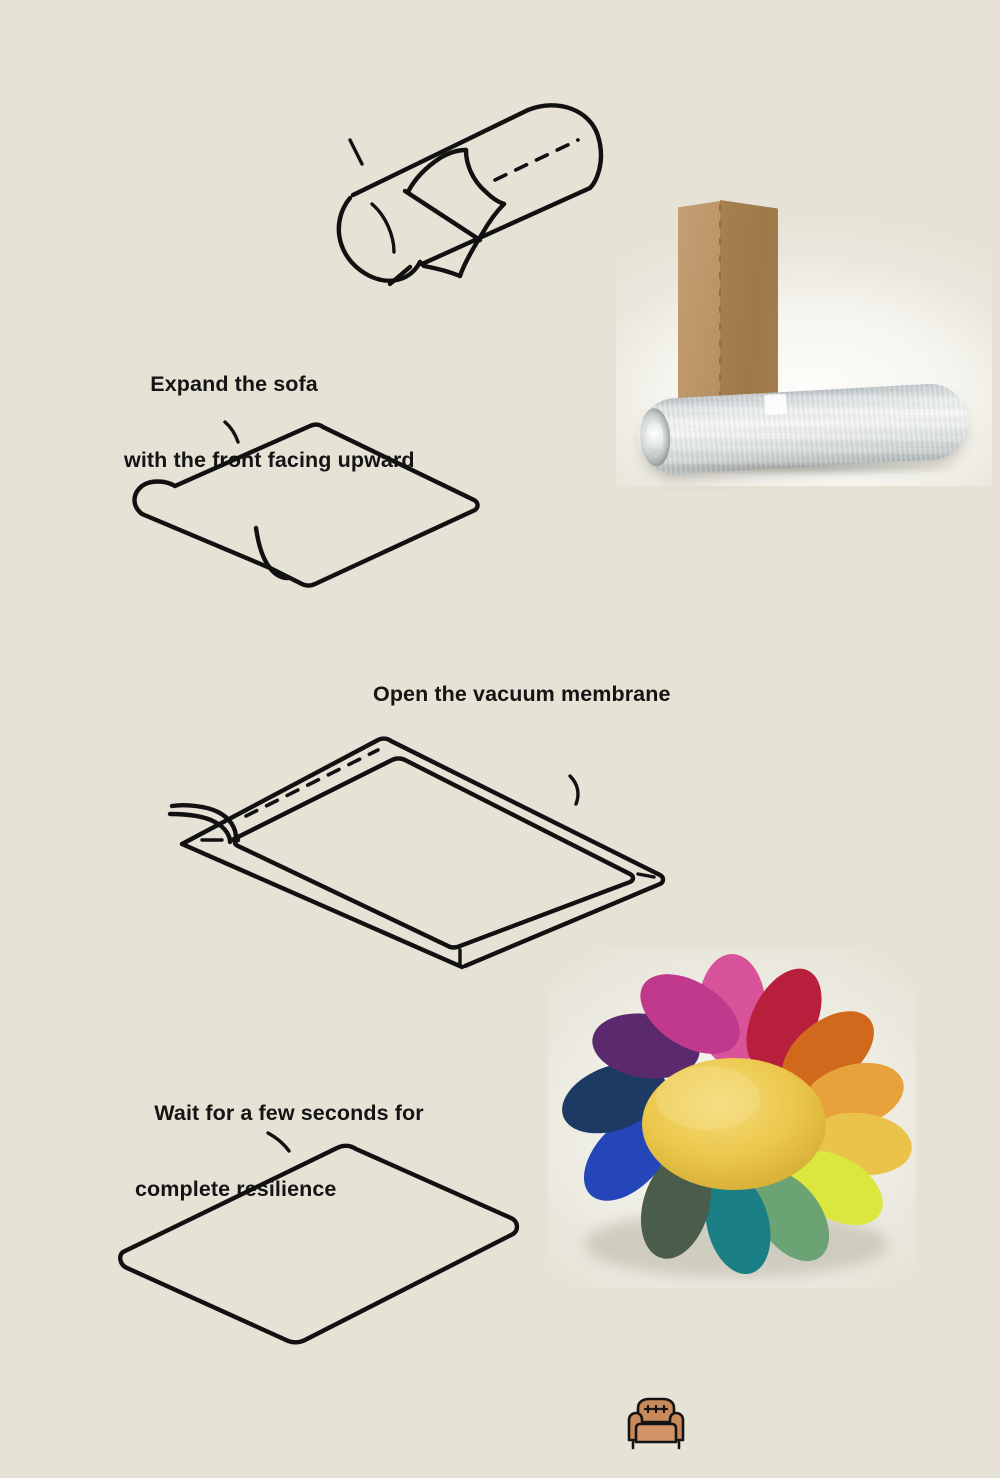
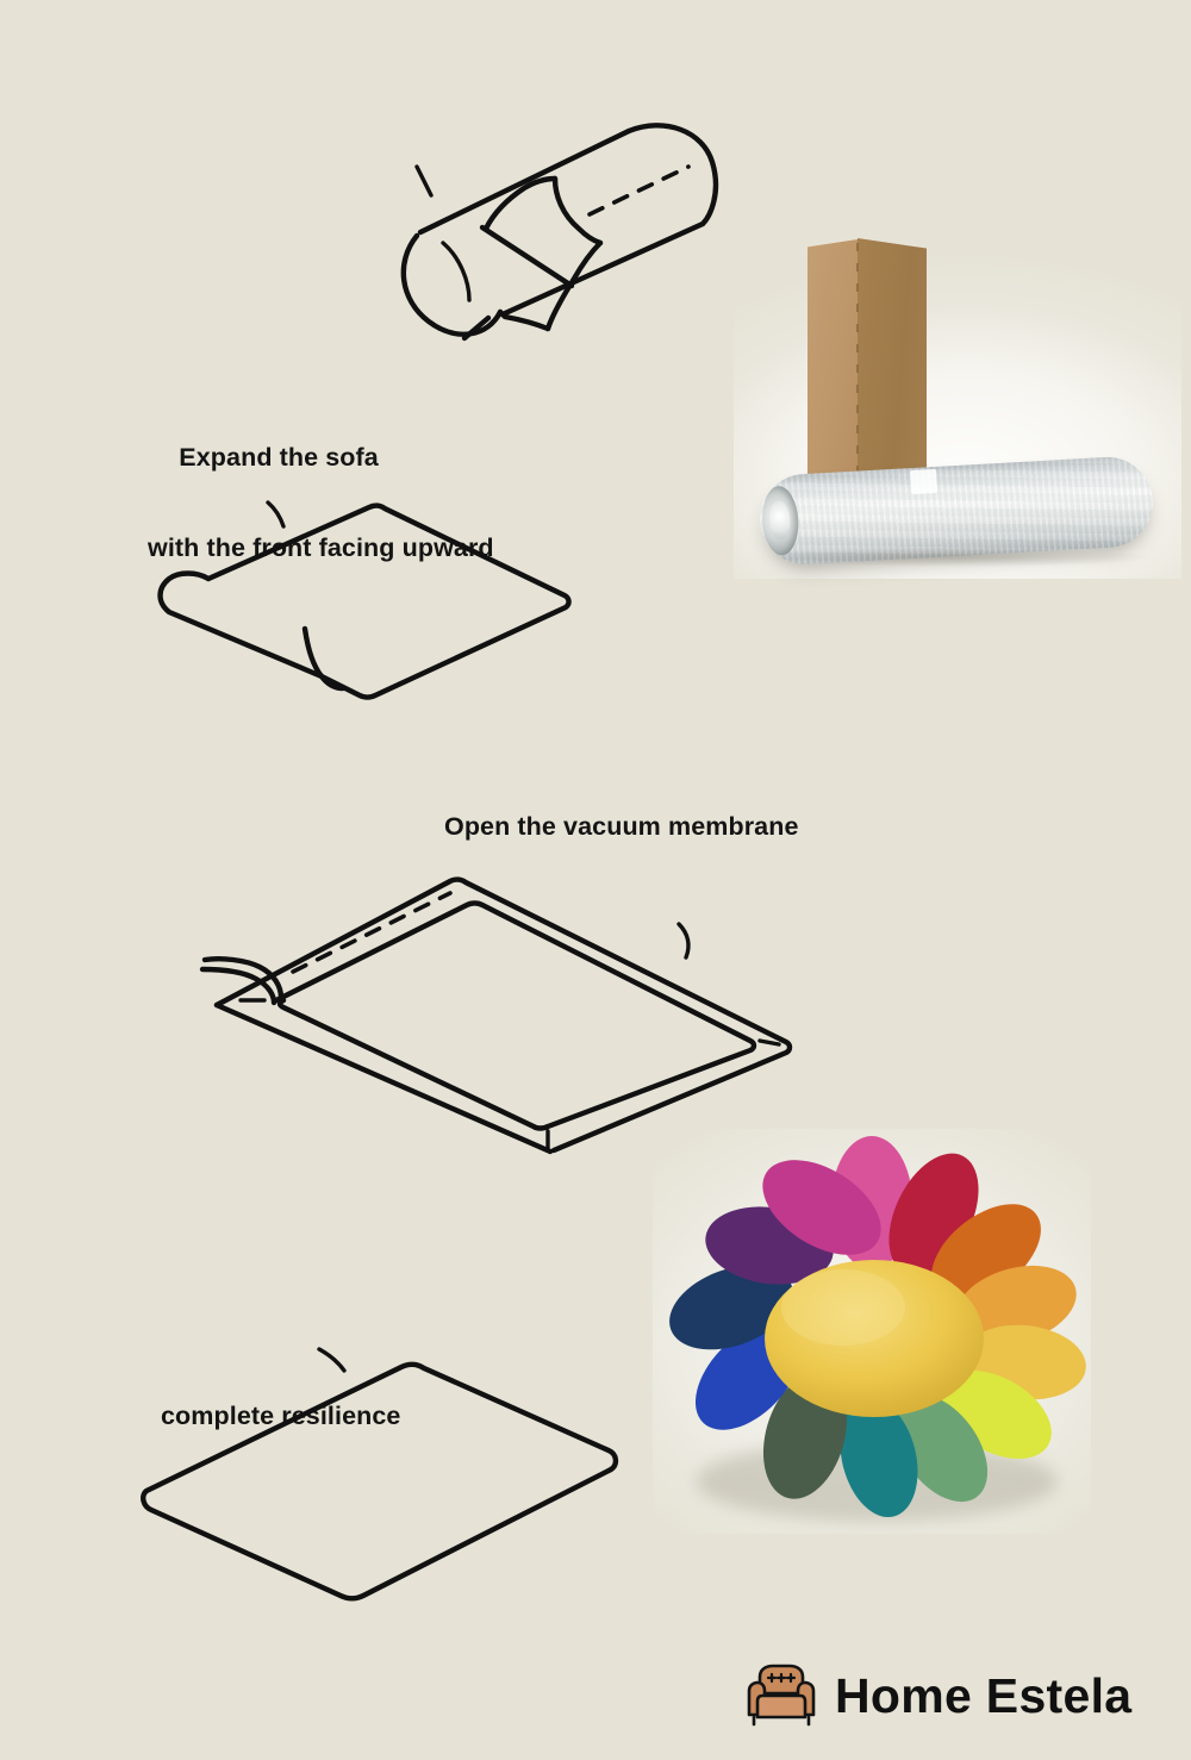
  Expand the sofa
  with the frnt facing upwrd
  Open the vacuum membrane
- Wait for a few seconds for
  complete rsilience
+ Home Estela
